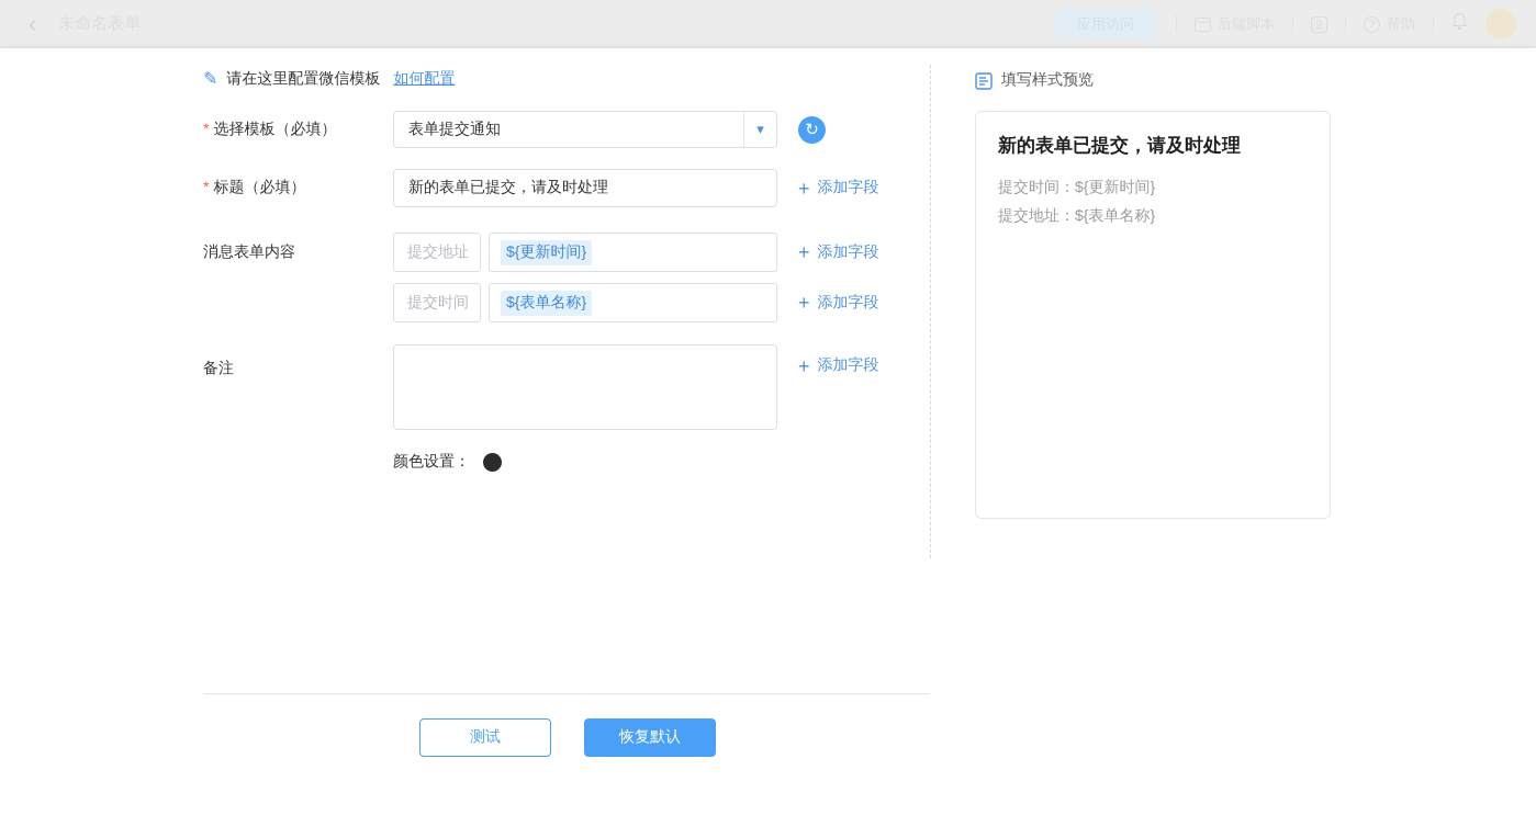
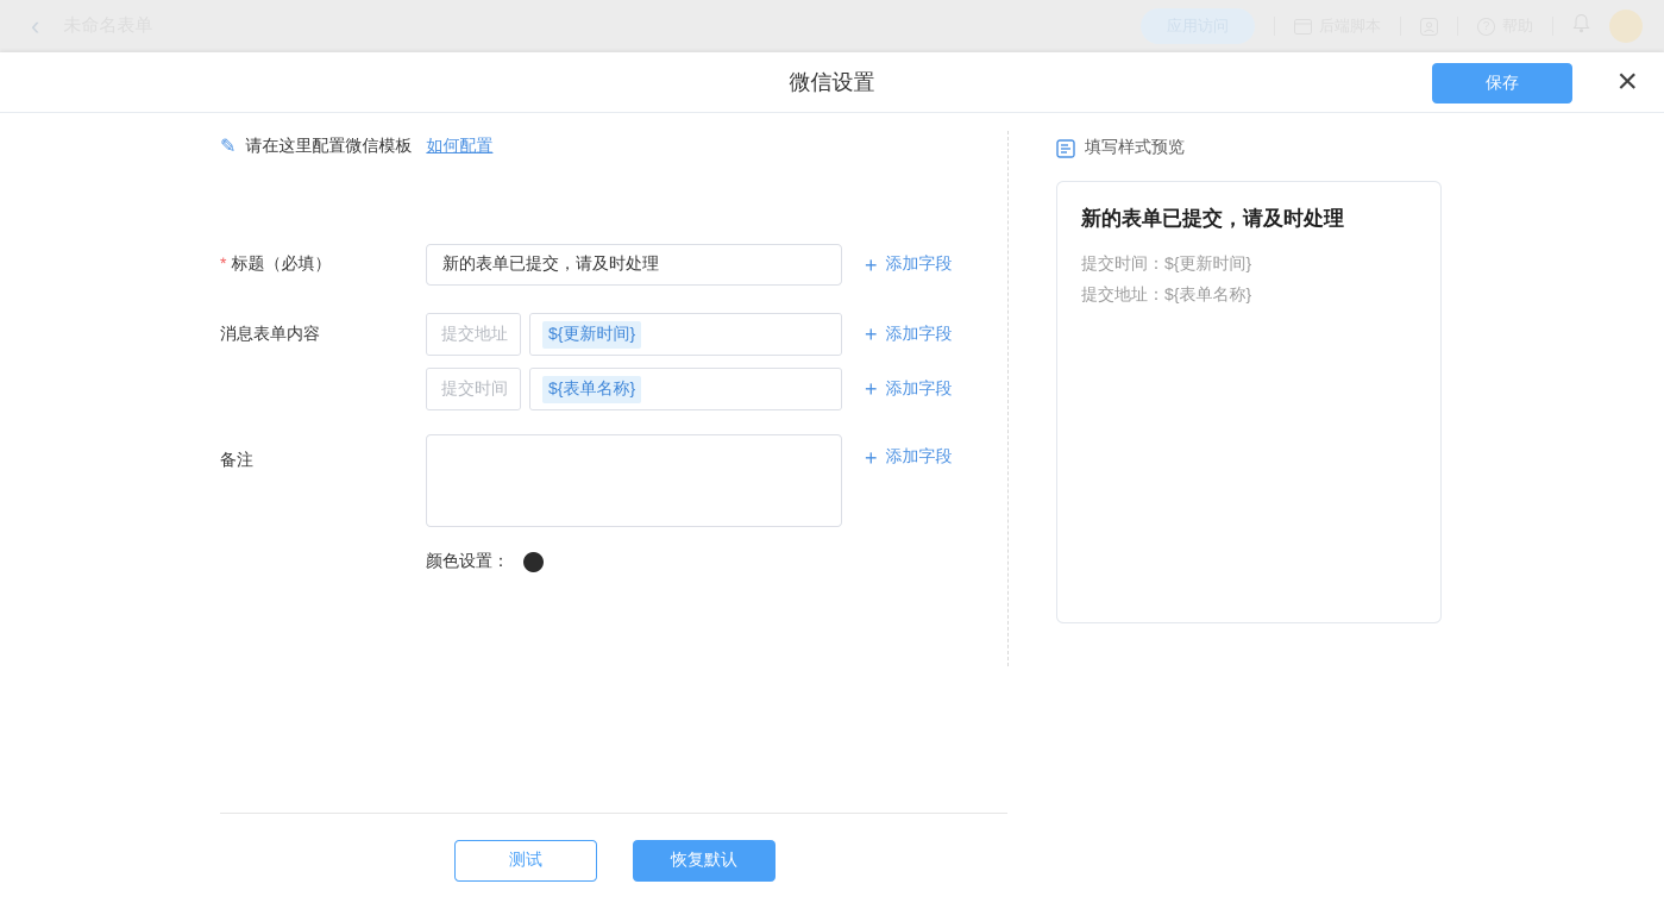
  ‹
+ 微信设置
+ 保存
+ ×
  ✎
  请在这里配置微信模板
  如何配置
- * 选择模板（必填）
- 表单提交通知
- ▾
- ↻
  * 标题（必填）
  新的表单已提交，请及时处理
  +
  添加字段
  消息表单内容
  提交地址
  ${更新时间}
  +
  添加字段
  提交时间
  ${表单名称}
  +
  添加字段
  备注
  +
  添加字段
  颜色设置：
  填写样式预览
  新的表单已提交，请及时处理
  提交时间：${更新时间}
  提交地址：${表单名称}
  测试
  恢复默认
